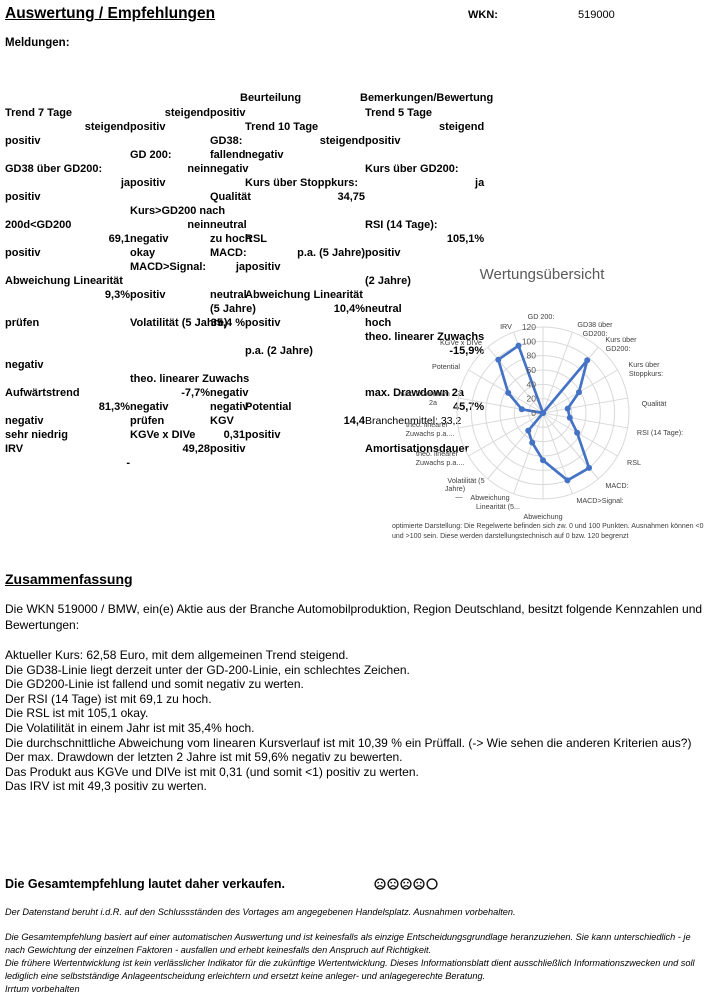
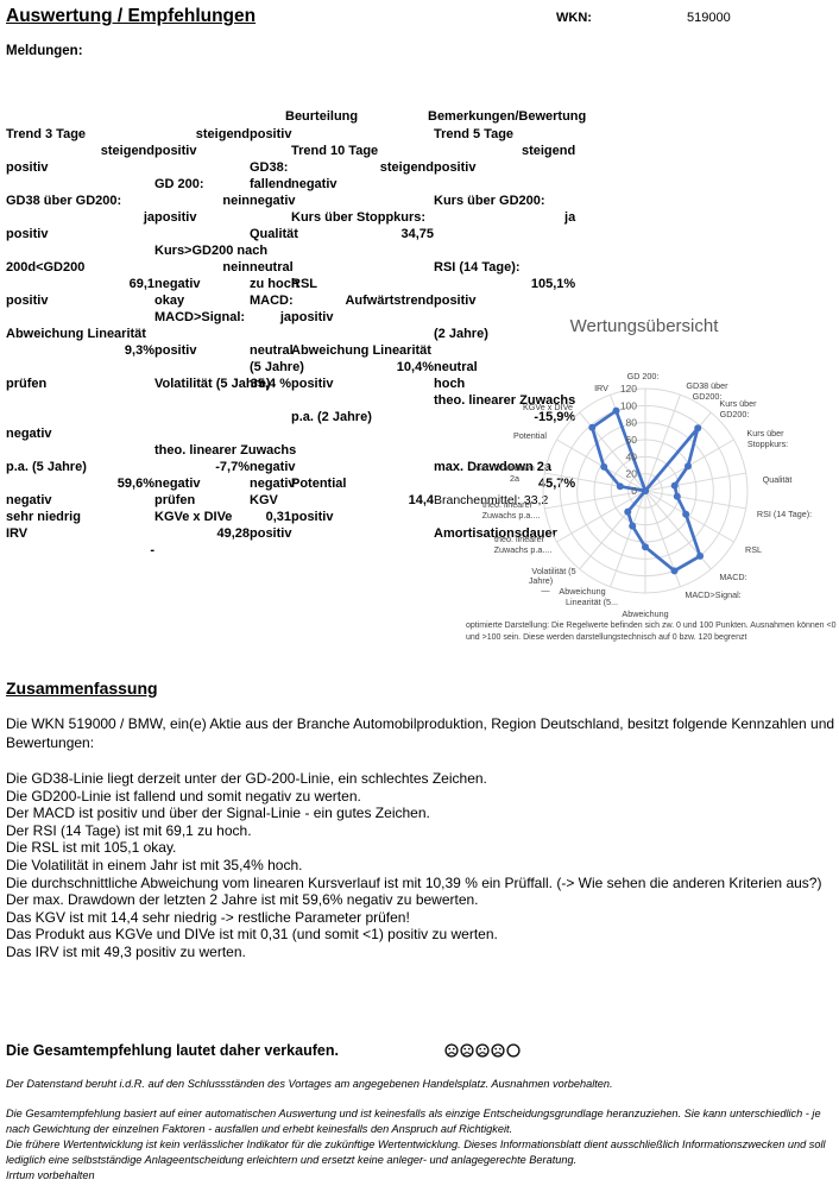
  Auswertung / Empfehlungen
  WKN:
  519000
  Meldungen:
  Beurteilung
  Bemerkungen/Bewertung
- Trend 7 Tage
+ Trend 3 Tage
  steigend
  positiv
  Trend 5 Tage
  steigend
  positiv
  Trend 10 Tage
  steigend
  positiv
  GD38:
  steigend
  positiv
  GD 200:
  fallend
  negativ
  GD38 über GD200:
  nein
  negati
  Kurs über GD200:
  ja
  positiv
  Kurs über Stoppkurs:
  ja
  positiv
  Qualitä
  34,75
  Kurs>GD200 na
  200d<GD200
  nein
  neutra
  RSI (14 Tage):
  69,1
  negativ
  zu hoc
  RSL
  105,1%
  positiv
  okay
  MACD:
- p.a. (5 Jahre)
+ Aufwärtstrend
  positiv
  MACD>Signal:
  ja
  positiv
  Abweichung Linearität
  (2 Jahre)
  9,3%
  positiv
  neutra
  Abweichung Linearität
  (5 Jahr
  10,4%
  neutral
  prüfen
  Volatilität (5 Ja
  35,4 %
  positiv
  hoch
  theo. linearer Zuwachs
  p.a. (2 Jahre)
  -15,9%
  negativ
  theo. linearer Z
- Aufwärtstrend
+ p.a. (5 Jahre)
  -7,7%
  negati
  max. Drawdown 2a
- 81,3%
+ 59,6%
  negativ
  negati
  Potential
  45,%
  negativ
  prüfen
  KGV
  14,4
  Branchenmittel: 33,2
  sehr niedrig
  KGVe x DIVe
  0,31
  positiv
  IRV
  49,28
  positiv
  Amortisationsdauer
  -
  Wertungsübersicht
  0
  20
  40
  60
  80
  100
  120
  GD 200:
  GD38 über
  GD200:
  Kurs über
  GD200:
  Kurs über
  Stoppkurs:
  Qualität
  RSI (14 Tage):
  RSL
  MACD:
  MACD>Signal:
  Abweichung
  Abweichung
  Linearität (5...
  Volatilität (5
  Jahre)
  —
  theo. linearer
  Zuwachs p.a....
  theo. linearer
  Zuwachs p.a....
  max. Drawdown
  2a
  Potential
  KGVe x DIVe
  IRV
  Zusammenfassung
  Die WKN 519000 / BMW, ein(e) Aktie aus der Branche Automobilproduktion, Region Deutschland, besitzt folgende Kennzahlen und Bewertungen:
- Aktueller Kurs: 62,58 Euro, mit dem allgemeinen Trend steigend.
  Die GD38-Linie liegt derzeit unter der GD-200-Linie, ein schlechtes Zeichen.
  Die GD200-Linie ist fallend und somit negativ zu werten.
+ Der MACD ist positiv und über der Signal-Linie - ein gutes Zeichen.
  Der RSI (14 Tage) ist mit 69,1 zu hoch.
  Die RSL ist mit 105,1 okay.
  Die Volatilität in einem Jahr ist mit 35,4% hoch.
  Die durchschnittliche Abweichung vom linearen Kursverlauf ist mit 10,39 % ein Prüffall. (-> Wie sehen die anderen Kriterien aus?)
  Der max. Drawdown der letzten 2 Jahre ist mit 59,6% negativ zu bewerten.
+ Das KGV ist mit 14,4 sehr niedrig -> restliche Parameter prüfen!
  Das Produkt aus KGVe und DIVe ist mit 0,31 (und somit <1) positiv zu werten.
  Das IRV ist mit 49,3 positiv zu werten.
  Die Gesamtempfehlung lautet daher verkaufen.
  Der Datenstand beruht i.d.R. auf den Schlussständen des Vortages am angegebenen Handelsplatz. Ausnahmen vorbehalten.
  Die Gesamtempfehlung basiert auf einer automatischen Auswertung und ist keinesfalls als einzige Entscheidungsgrundlage heranzuziehen. Sie kann unterschiedlich - je nach Gewichtung der einzelnen Faktoren - ausfallen und erhebt keinesfalls den Anspruch auf Richtigkeit.
  Die frühere Wertentwicklung ist kein verlässlicher Indikator für die zukünftige Wertentwicklung. Dieses Informationsblatt dient ausschließlich Informationszwecken und soll lediglich eine selbstständige Anlageentscheidung erleichtern und ersetzt keine anleger- und anlagegerechte Beratung.
  Irrtum vorbehalten
